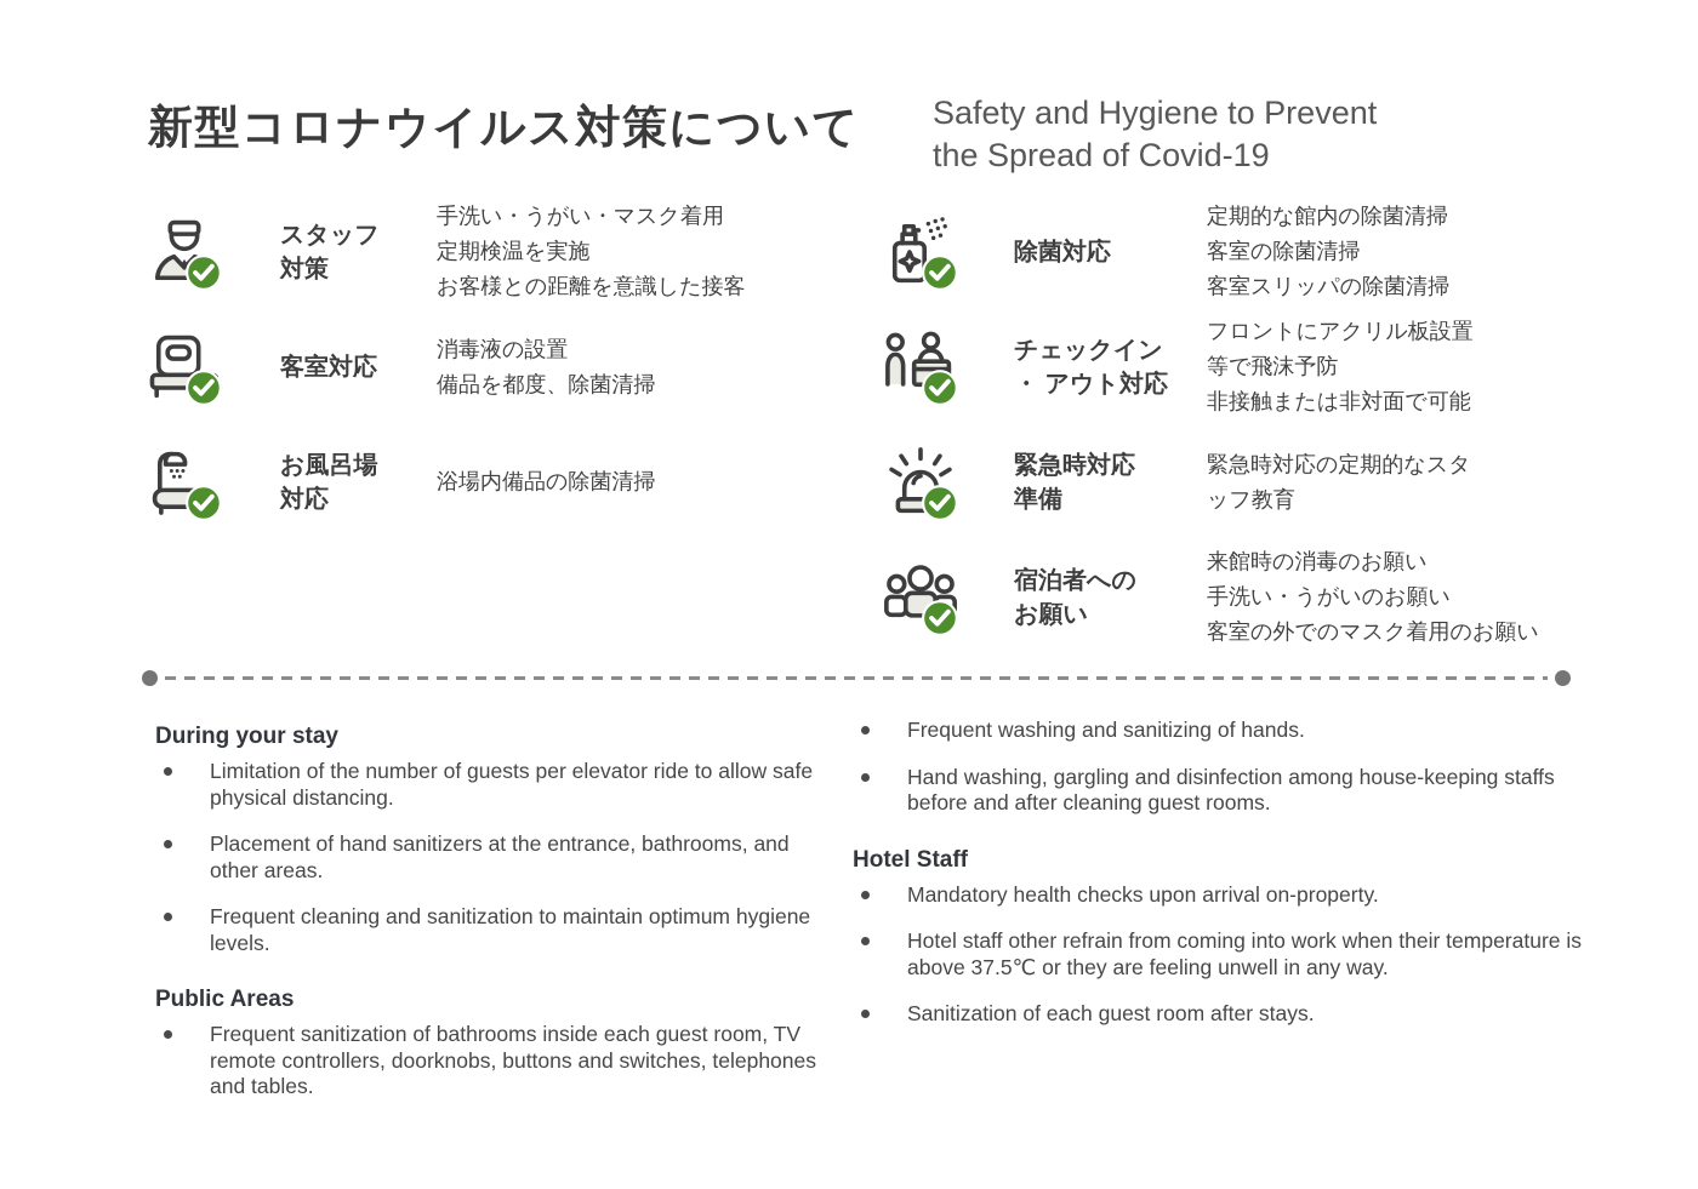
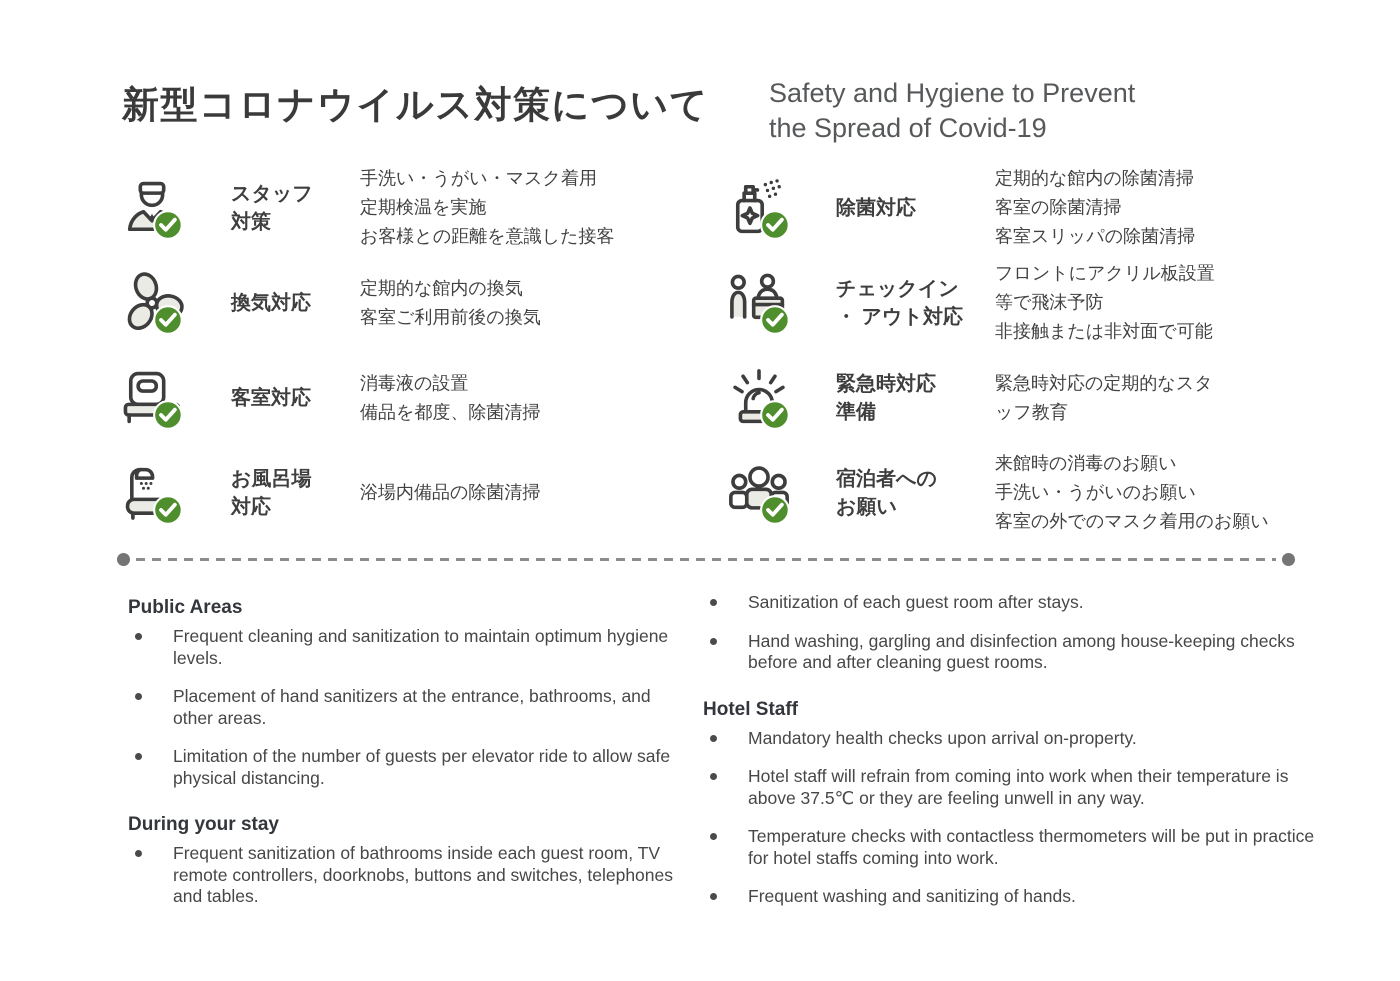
  新型コロナウイルス対策について
  Safety and Hygiene to Prevent
  the Spread of Covid-19
  スタッフ
  対策
  手洗い・うがい・マスク着用
  定期検温を実施
  お客様との距離を意識した接客
+ 換気対応
+ 定期的な館内の換気
+ 客室ご利用前後の換気
  客室対応
  消毒液の設置
  備品を都度、除菌清掃
  お風呂場
  対応
  浴場内備品の除菌清掃
  除菌対応
  定期的な館内の除菌清掃
  客室の除菌清掃
  客室スリッパの除菌清掃
  チェックイン
  ・ アウト対応
  フロントにアクリル板設置
  等で飛沫予防
  非接触または非対面で可能
  緊急時対応
  準備
  緊急時対応の定期的なスタ
  ッフ教育
  宿泊者への
  お願い
  来館時の消毒のお願い
  手洗い・うがいのお願い
  客室の外でのマスク着用のお願い
- During your stay
+ Public Areas
- Limitation of the number of guests per elevator ride to allow safe physical distancing.
+ Frequent cleaning and sanitization to maintain optimum hygiene levels.
  Placement of hand sanitizers at the entrance, bathrooms, and other areas.
- Frequent cleaning and sanitization to maintain optimum hygiene levels.
+ Limitation of the number of guests per elevator ride to allow safe physical distancing.
- Public Areas
+ During your stay
  Frequent sanitization of bathrooms inside each guest room, TV remote controllers, doorknobs, buttons and switches, telephones and tables.
- Frequent washing and sanitizing of hands.
+ Sanitization of each guest room after stays.
- Hand washing, gargling and disinfection among house-keeping staffs before and after cleaning guest rooms.
+ Hand washing, gargling and disinfection among house-keeping checks before and after cleaning guest rooms.
  Hotel Staff
  Mandatory health checks upon arrival on-property.
- Hotel staff other refrain from coming into work when their temperature is above 37.5℃ or they are feeling unwell in any way.
+ Hotel staff will refrain from coming into work when their temperature is above 37.5℃ or they are feeling unwell in any way.
+ Temperature checks with contactless thermometers will be put in practice for hotel staffs coming into work.
- Sanitization of each guest room after stays.
+ Frequent washing and sanitizing of hands.
